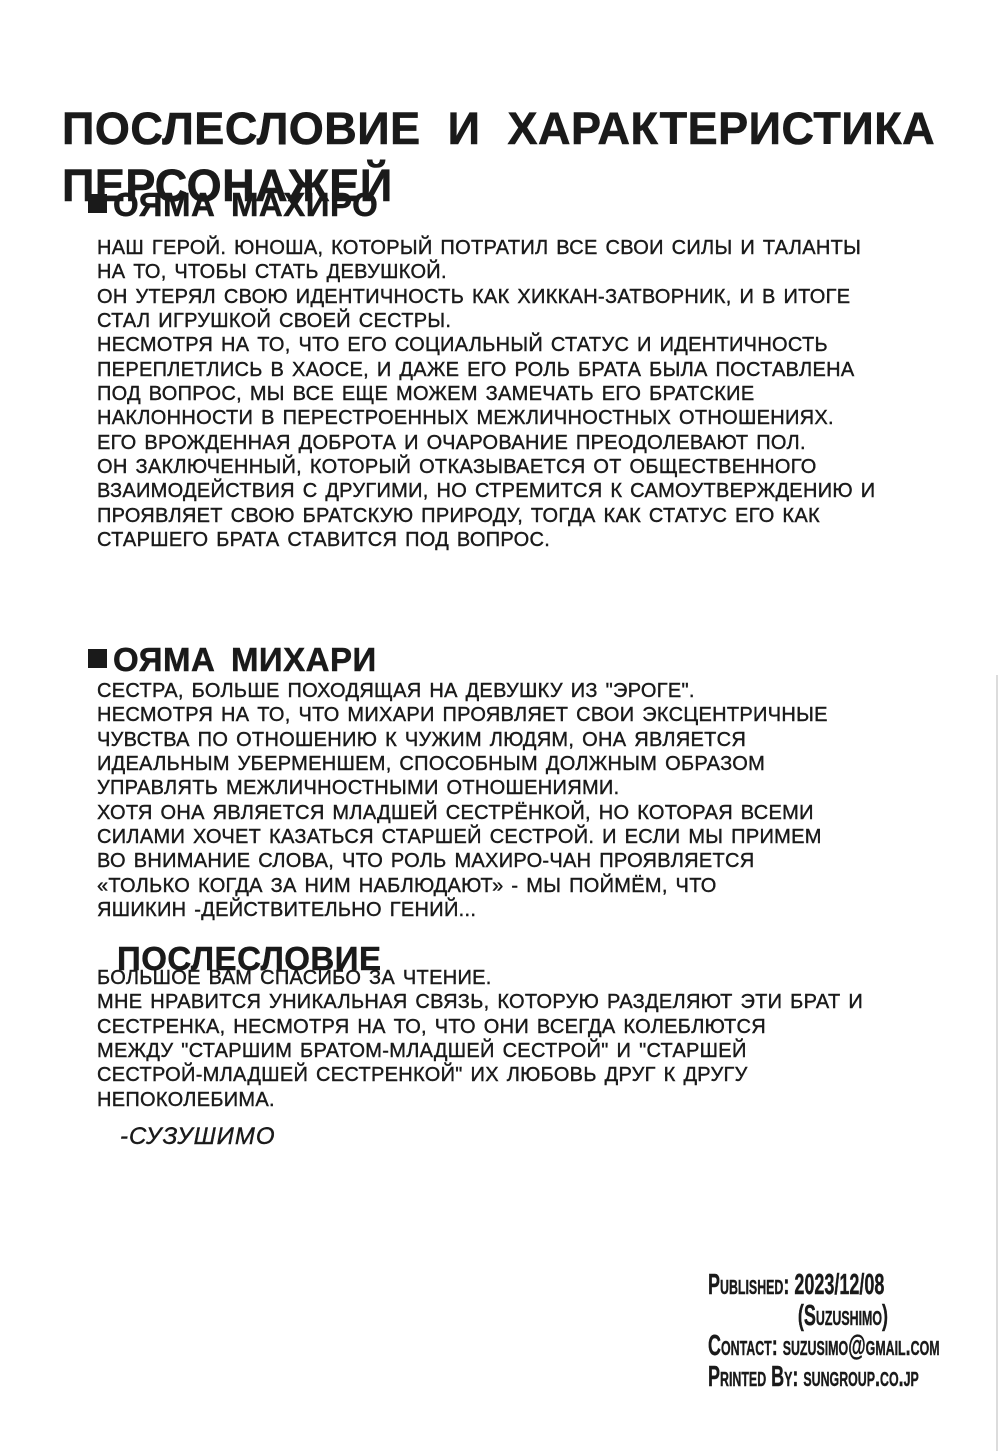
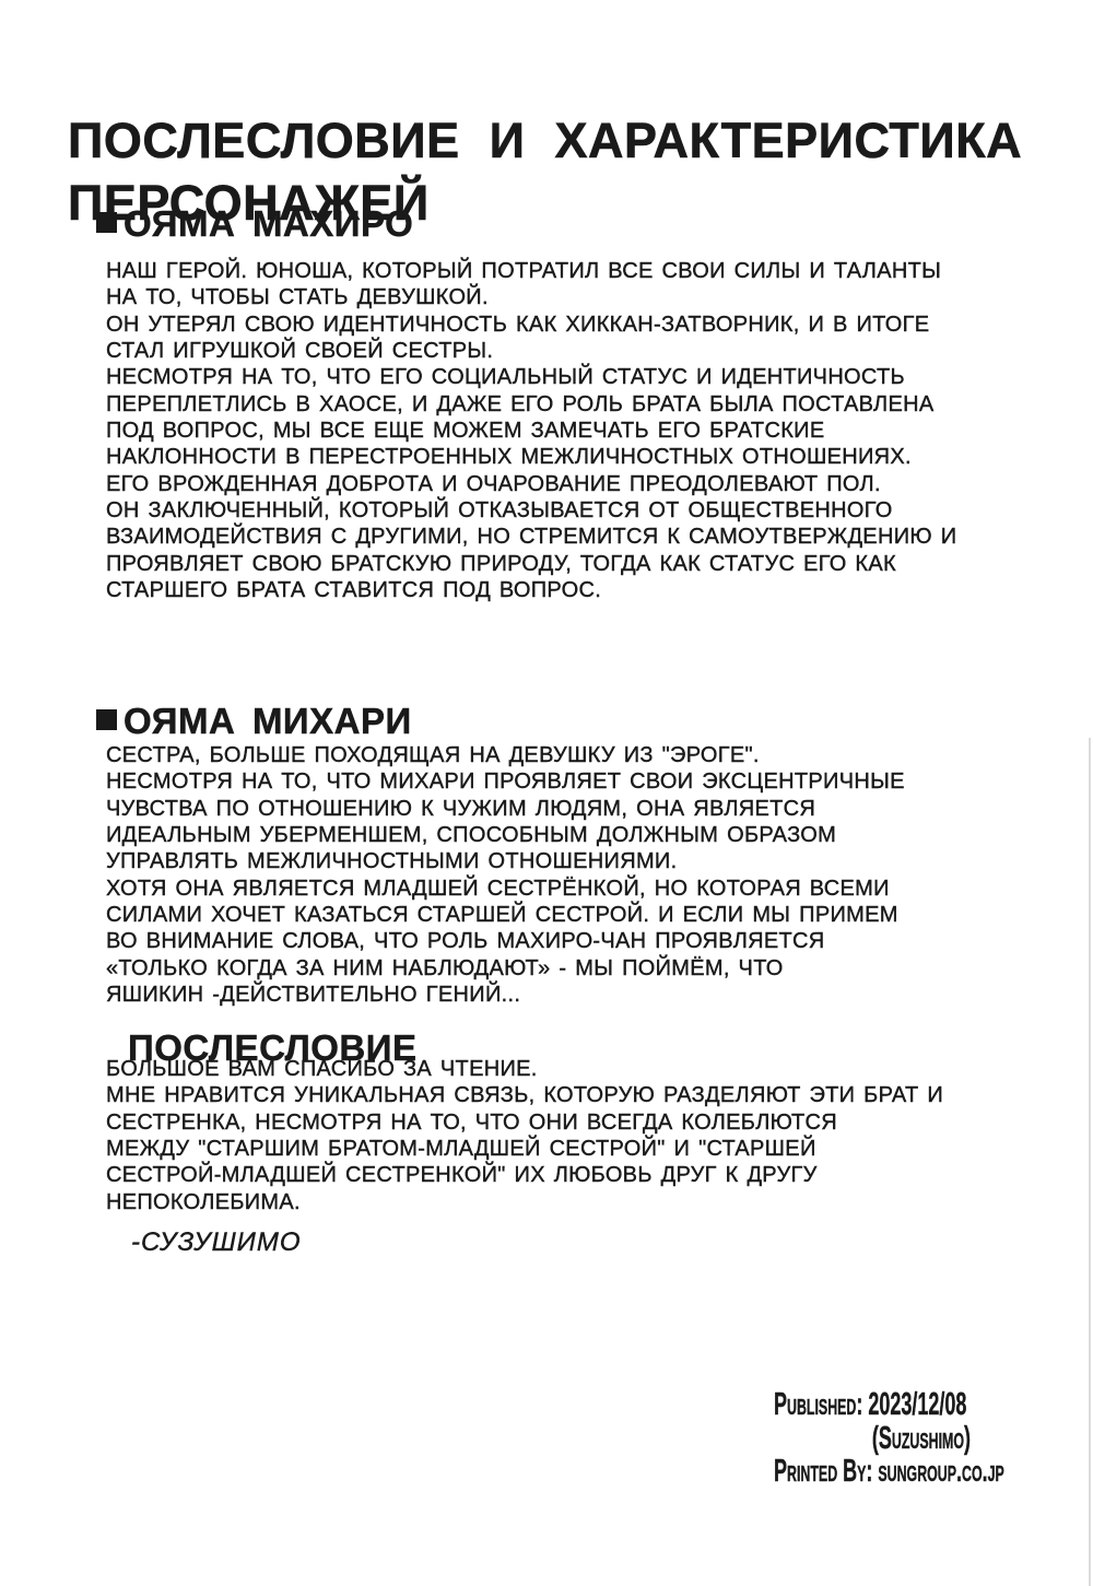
  ПОСЛЕСЛОВИЕ И ХАРАКТЕРИСТИКА
  ПЕРСОНАЖЕЙ
  ОЯМА МАХИРО
  НАШ ГЕРОЙ. ЮНОША, КОТОРЫЙ ПОТРАТИЛ ВСЕ СВОИ СИЛЫ И ТАЛАНТЫ
  НА ТО, ЧТОБЫ СТАТЬ ДЕВУШКОЙ.
  ОН УТЕРЯЛ СВОЮ ИДЕНТИЧНОСТЬ КАК ХИККАН-ЗАТВОРНИК, И В ИТОГЕ
  СТАЛ ИГРУШКОЙ СВОЕЙ СЕСТРЫ.
  НЕСМОТРЯ НА ТО, ЧТО ЕГО СОЦИАЛЬНЫЙ СТАТУС И ИДЕНТИЧНОСТЬ
  ПЕРЕПЛЕТЛИСЬ В ХАОСЕ, И ДАЖЕ ЕГО РОЛЬ БРАТА БЫЛА ПОСТАВЛЕНА
  ПОД ВОПРОС, МЫ ВСЕ ЕЩЕ МОЖЕМ ЗАМЕЧАТЬ ЕГО БРАТСКИЕ
  НАКЛОННОСТИ В ПЕРЕСТРОЕННЫХ МЕЖЛИЧНОСТНЫХ ОТНОШЕНИЯХ.
  ЕГО ВРОЖДЕННАЯ ДОБРОТА И ОЧАРОВАНИЕ ПРЕОДОЛЕВАЮТ ПОЛ.
  ОН ЗАКЛЮЧЕННЫЙ, КОТОРЫЙ ОТКАЗЫВАЕТСЯ ОТ ОБЩЕСТВЕННОГО
  ВЗАИМОДЕЙСТВИЯ С ДРУГИМИ, НО СТРЕМИТСЯ К САМОУТВЕРЖДЕНИЮ И
  ПРОЯВЛЯЕТ СВОЮ БРАТСКУЮ ПРИРОДУ, ТОГДА КАК СТАТУС ЕГО КАК
  СТАРШЕГО БРАТА СТАВИТСЯ ПОД ВОПРОС.
  ОЯМА МИХАРИ
  СЕСТРА, БОЛЬШЕ ПОХОДЯЩАЯ НА ДЕВУШКУ ИЗ "ЭРОГЕ".
  НЕСМОТРЯ НА ТО, ЧТО МИХАРИ ПРОЯВЛЯЕТ СВОИ ЭКСЦЕНТРИЧНЫЕ
  ЧУВСТВА ПО ОТНОШЕНИЮ К ЧУЖИМ ЛЮДЯМ, ОНА ЯВЛЯЕТСЯ
  ИДЕАЛЬНЫМ УБЕРМЕНШЕМ, СПОСОБНЫМ ДОЛЖНЫМ ОБРАЗОМ
  УПРАВЛЯТЬ МЕЖЛИЧНОСТНЫМИ ОТНОШЕНИЯМИ.
  ХОТЯ ОНА ЯВЛЯЕТСЯ МЛАДШЕЙ СЕСТРЁНКОЙ, НО КОТОРАЯ ВСЕМИ
  СИЛАМИ ХОЧЕТ КАЗАТЬСЯ СТАРШЕЙ СЕСТРОЙ. И ЕСЛИ МЫ ПРИМЕМ
  ВО ВНИМАНИЕ СЛОВА, ЧТО РОЛЬ МАХИРО-ЧАН ПРОЯВЛЯЕТСЯ
  «ТОЛЬКО КОГДА ЗА НИМ НАБЛЮДАЮТ» - МЫ ПОЙМЁМ, ЧТО
  ЯШИКИН -ДЕЙСТВИТЕЛЬНО ГЕНИЙ...
  ПОСЛЕСЛОВИЕ
  БОЛЬШОЕ ВАМ СПАСИБО ЗА ЧТЕНИЕ.
  МНЕ НРАВИТСЯ УНИКАЛЬНАЯ СВЯЗЬ, КОТОРУЮ РАЗДЕЛЯЮТ ЭТИ БРАТ И
  СЕСТРЕНКА, НЕСМОТРЯ НА ТО, ЧТО ОНИ ВСЕГДА КОЛЕБЛЮТСЯ
  МЕЖДУ "СТАРШИМ БРАТОМ-МЛАДШЕЙ СЕСТРОЙ" И "СТАРШЕЙ
  СЕСТРОЙ-МЛАДШЕЙ СЕСТРЕНКОЙ" ИХ ЛЮБОВЬ ДРУГ К ДРУГУ
  НЕПОКОЛЕБИМА.
  -СУЗУШИМО
  Published: 2023/12/08
  (Suzushimo)
- Contact: suzusimo@gmail.com
  Printed By: sungroup.co.jp
